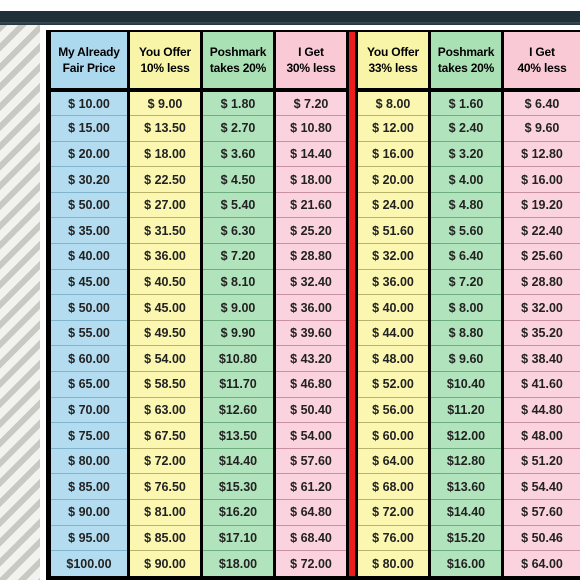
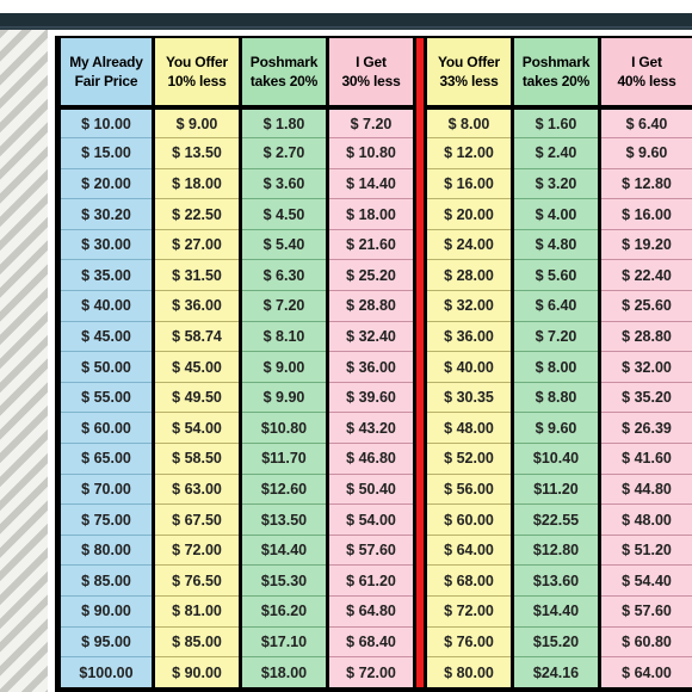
  My AlreadyFair Price	You Offer10% less	Poshmarktakes 20%	I Get30% less		You Offer33% less	Poshmarktakes 20%	I Get40% less
  $ 10.00	$ 9.00	$ 1.80	$ 7.20		$ 8.00	$ 1.60	$ 6.40
  $ 15.00	$ 13.50	$ 2.70	$ 10.80		$ 12.00	$ 2.40	$ 9.60
  $ 20.00	$ 18.00	$ 3.60	$ 14.40		$ 16.00	$ 3.20	$ 12.80
  $ 30.20	$ 22.50	$ 4.50	$ 18.00		$ 20.00	$ 4.00	$ 16.00
- $ 50.00	$ 27.00	$ 5.40	$ 21.60		$ 24.00	$ 4.80	$ 19.20
+ $ 30.00	$ 27.00	$ 5.40	$ 21.60		$ 24.00	$ 4.80	$ 19.20
- $ 35.00	$ 31.50	$ 6.30	$ 25.20		$ 51.60	$ 5.60	$ 22.40
+ $ 35.00	$ 31.50	$ 6.30	$ 25.20		$ 28.00	$ 5.60	$ 22.40
  $ 40.00	$ 36.00	$ 7.20	$ 28.80		$ 32.00	$ 6.40	$ 25.60
- $ 45.00	$ 40.50	$ 8.10	$ 32.40		$ 36.00	$ 7.20	$ 28.80
+ $ 45.00	$ 58.74	$ 8.10	$ 32.40		$ 36.00	$ 7.20	$ 28.80
  $ 50.00	$ 45.00	$ 9.00	$ 36.00		$ 40.00	$ 8.00	$ 32.00
- $ 55.00	$ 49.50	$ 9.90	$ 39.60		$ 44.00	$ 8.80	$ 35.20
+ $ 55.00	$ 49.50	$ 9.90	$ 39.60		$ 30.35	$ 8.80	$ 35.20
- $ 60.00	$ 54.00	$10.80	$ 43.20		$ 48.00	$ 9.60	$ 38.40
+ $ 60.00	$ 54.00	$10.80	$ 43.20		$ 48.00	$ 9.60	$ 26.39
  $ 65.00	$ 58.50	$11.70	$ 46.80		$ 52.00	$10.40	$ 41.60
  $ 70.00	$ 63.00	$12.60	$ 50.40		$ 56.00	$11.20	$ 44.80
- $ 75.00	$ 67.50	$13.50	$ 54.00		$ 60.00	$12.00	$ 48.00
+ $ 75.00	$ 67.50	$13.50	$ 54.00		$ 60.00	$22.55	$ 48.00
  $ 80.00	$ 72.00	$14.40	$ 57.60		$ 64.00	$12.80	$ 51.20
  $ 85.00	$ 76.50	$15.30	$ 61.20		$ 68.00	$13.60	$ 54.40
  $ 90.00	$ 81.00	$16.20	$ 64.80		$ 72.00	$14.40	$ 57.60
- $ 95.00	$ 85.00	$17.10	$ 68.40		$ 76.00	$15.20	$ 50.46
+ $ 95.00	$ 85.00	$17.10	$ 68.40		$ 76.00	$15.20	$ 60.80
- $100.00	$ 90.00	$18.00	$ 72.00		$ 80.00	$16.00	$ 64.00
+ $100.00	$ 90.00	$18.00	$ 72.00		$ 80.00	$24.16	$ 64.00
